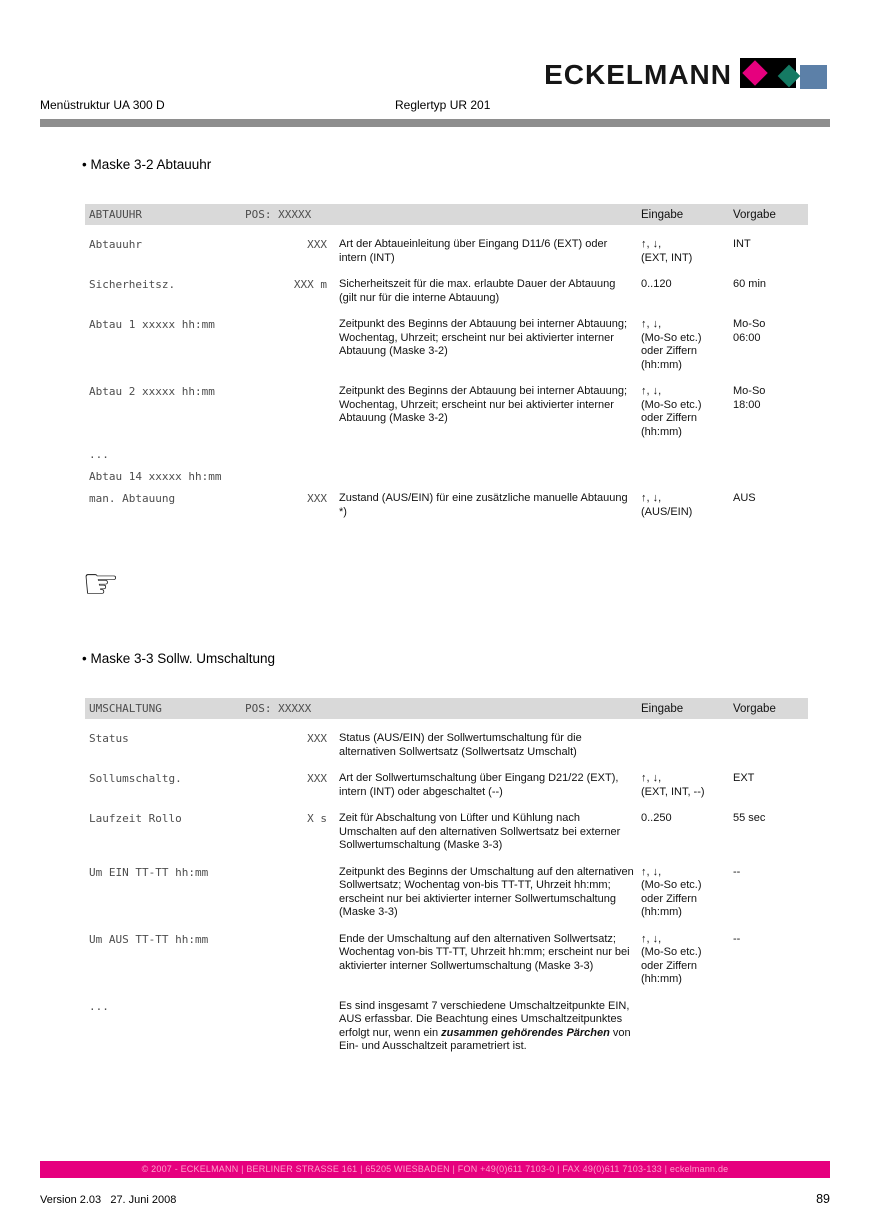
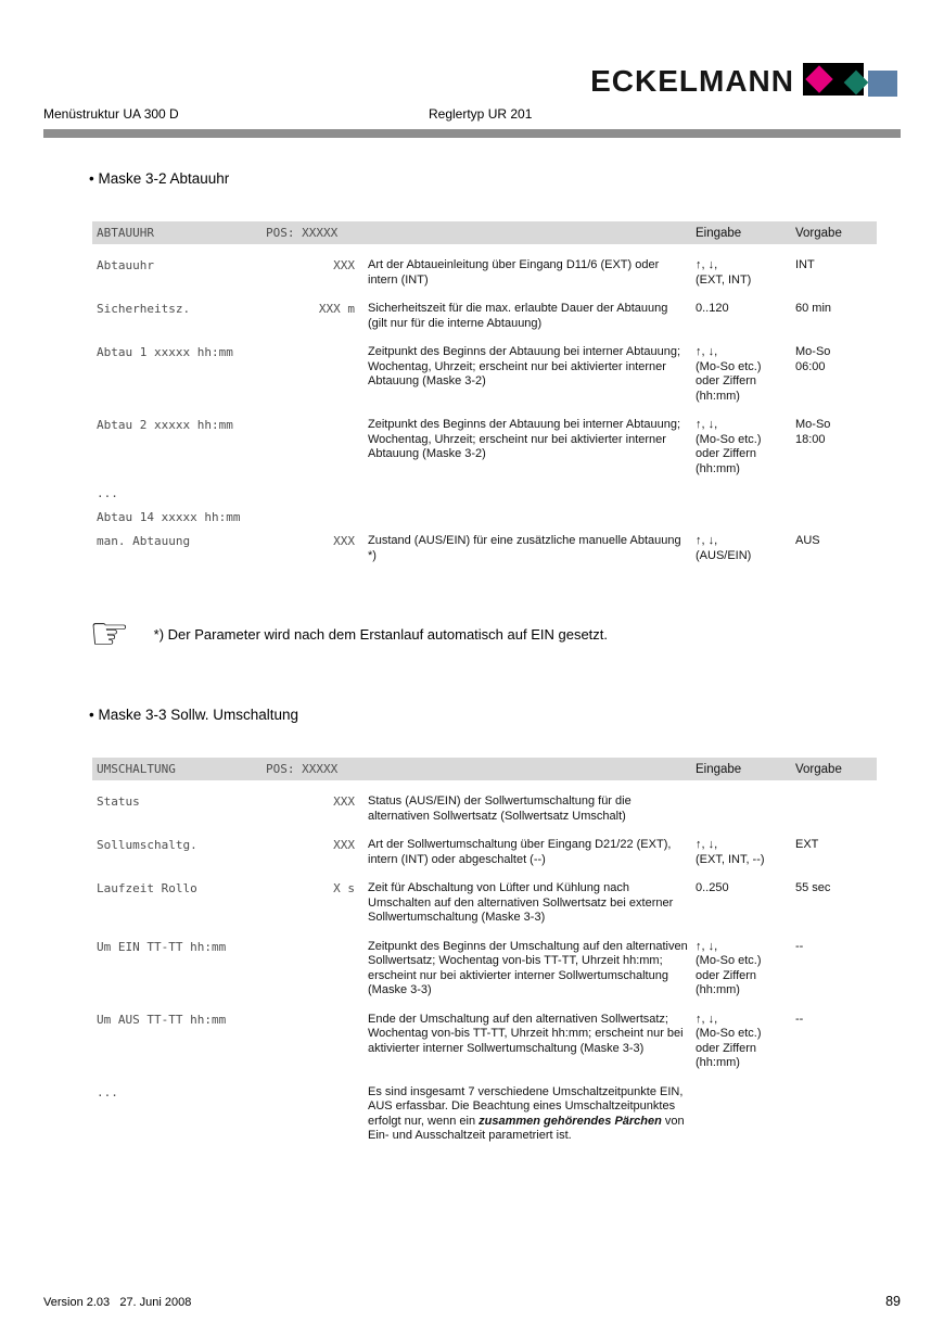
  ECKELMANN
  Menüstruktur UA 300 D
  Reglertyp UR 201
  • Maske 3-2 Abtauuhr
  ABTAUUHR
  POS: XXXXX
  Eingabe
  Vorgabe
  Abtauuhr
  XXX
  Art der Abtaueinleitung über Eingang D11/6 (EXT) oder intern (INT)
  ↑, ↓,
  (EXT, INT)
  INT
  Sicherheitsz.
  XXX m
  Sicherheitszeit für die max. erlaubte Dauer der Abtauung (gilt nur für die interne Abtauung)
  0..120
  60 min
  Abtau 1 xxxxx hh:mm
  Zeitpunkt des Beginns der Abtauung bei interner Abtauung; Wochentag, Uhrzeit; erscheint nur bei aktivierter interner Abtauung (Maske 3-2)
  ↑, ↓,
  (Mo-So etc.)
  oder Ziffern
  (hh:mm)
  Mo-So
  06:00
  Abtau 2 xxxxx hh:mm
  Zeitpunkt des Beginns der Abtauung bei interner Abtauung; Wochentag, Uhrzeit; erscheint nur bei aktivierter interner Abtauung (Maske 3-2)
  ↑, ↓,
  (Mo-So etc.)
  oder Ziffern
  (hh:mm)
  Mo-So
  18:00
  ...
  Abtau 14 xxxxx hh:mm
  man. Abtauung
  XXX
  Zustand (AUS/EIN) für eine zusätzliche manuelle Abtauung *)
  ↑, ↓,
  (AUS/EIN)
  AUS
  ☞
+ *) Der Parameter wird nach dem Erstanlauf automatisch auf EIN gesetzt.
  • Maske 3-3 Sollw. Umschaltung
  UMSCHALTUNG
  POS: XXXXX
  Eingabe
  Vorgabe
  Status
  XXX
  Status (AUS/EIN) der Sollwertumschaltung für die alternativen Sollwertsatz (Sollwertsatz Umschalt)
  Sollumschaltg.
  XXX
  Art der Sollwertumschaltung über Eingang D21/22 (EXT), intern (INT) oder abgeschaltet (--)
  ↑, ↓,
  (EXT, INT, --)
  EXT
  Laufzeit Rollo
  X s
  Zeit für Abschaltung von Lüfter und Kühlung nach Umschalten auf den alternativen Sollwertsatz bei externer Sollwertumschaltung (Maske 3-3)
  0..250
  55 sec
  Um EIN TT-TT hh:mm
  Zeitpunkt des Beginns der Umschaltung auf den alternativen Sollwertsatz; Wochentag von-bis TT-TT, Uhrzeit hh:mm; erscheint nur bei aktivierter interner Sollwertumschaltung (Maske 3-3)
  ↑, ↓,
  (Mo-So etc.)
  oder Ziffern
  (hh:mm)
  --
  Um AUS TT-TT hh:mm
  Ende der Umschaltung auf den alternativen Sollwertsatz; Wochentag von-bis TT-TT, Uhrzeit hh:mm; erscheint nur bei aktivierter interner Sollwertumschaltung (Maske 3-3)
  ↑, ↓,
  (Mo-So etc.)
  oder Ziffern
  (hh:mm)
  --
  ...
  Es sind insgesamt 7 verschiedene Umschaltzeitpunkte EIN, AUS erfassbar. Die Beachtung eines Umschaltzeitpunktes erfolgt nur, wenn ein zusammen gehörendes Pärchen von Ein- und Ausschaltzeit parametriert ist.
- © 2007 - ECKELMANN | BERLINER STRASSE 161 | 65205 WIESBADEN | FON +49(0)611 7103-0 | FAX 49(0)611 7103-133 | eckelmann.de
  Version 2.03 27. Juni 2008
  89
